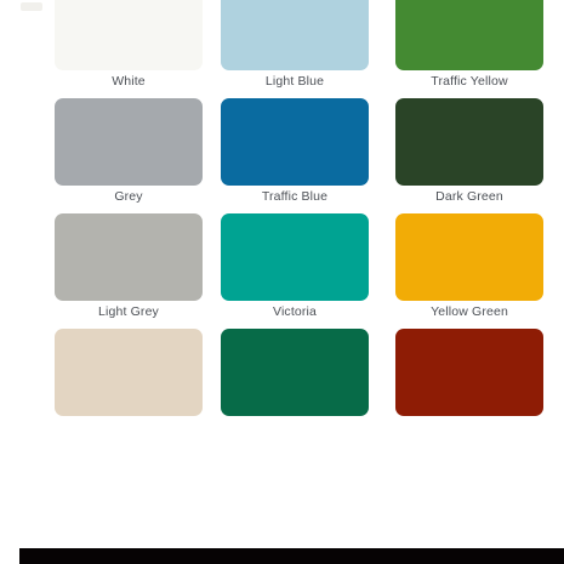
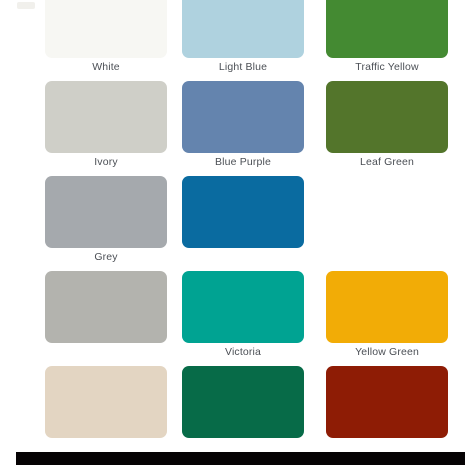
  White
  Light Blue
  Traffic Yellow
+ Ivory
+ Blue Purple
+ Leaf Green
  Grey
- Traffic Blue
- Dark Green
- Light Grey
  Victoria
  Yellow Green
